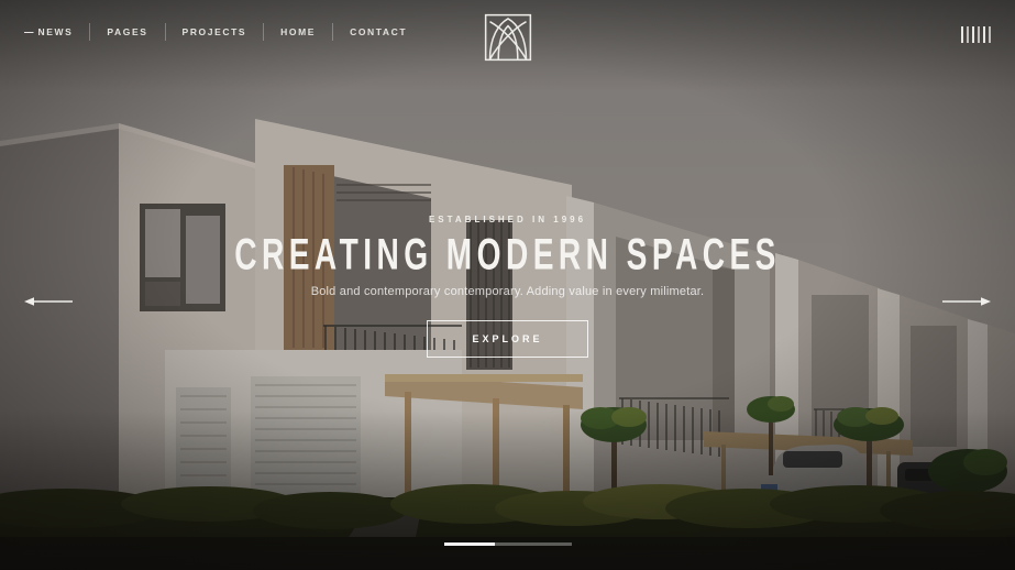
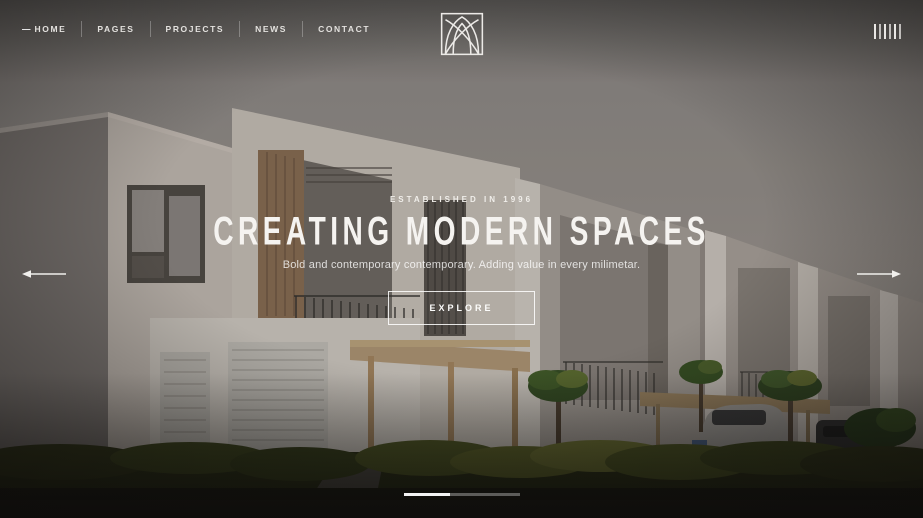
  —
- NEWS
+ HOME
  PAGES
  PROJECTS
- HOME
+ NEWS
  CONTACT
  ESTABLISHED IN 1996
  CREATING MODERN SPACES
  Bold and contemporary contemporary. Adding value in every milimetar.
  EXPLORE
